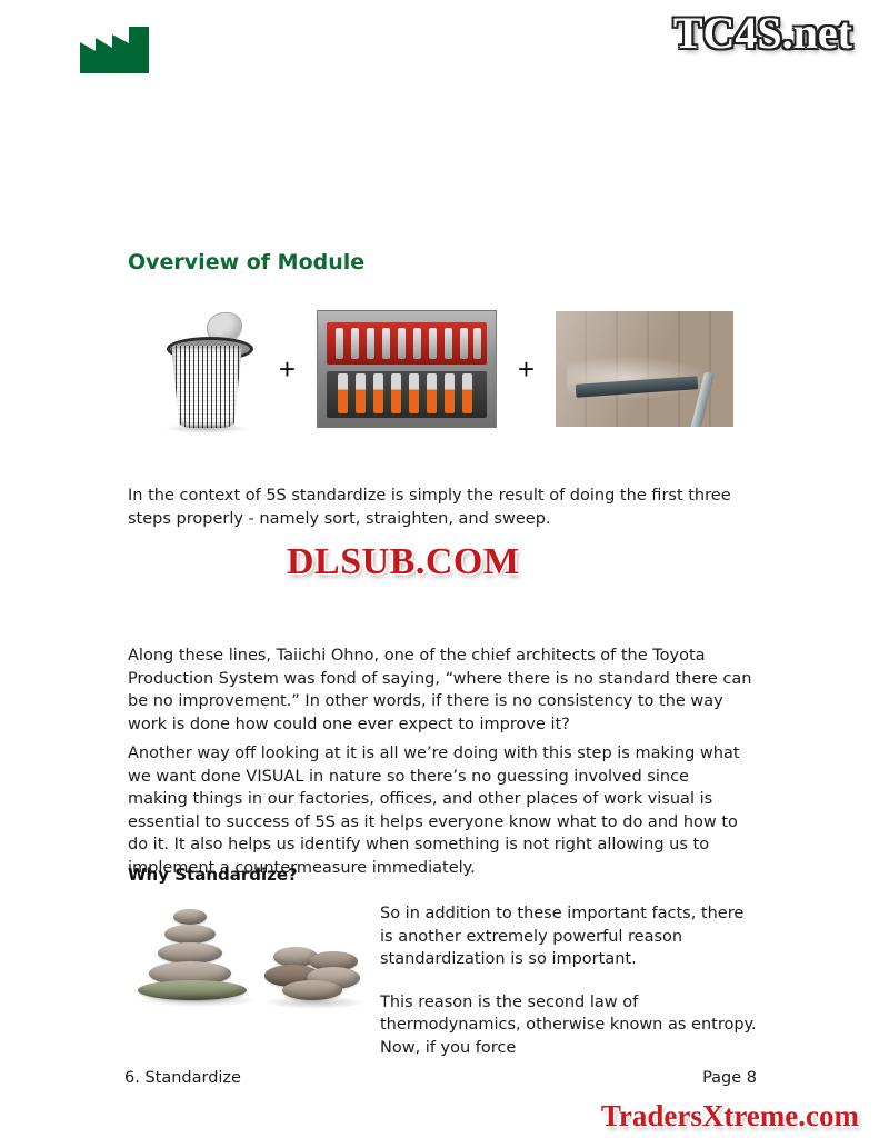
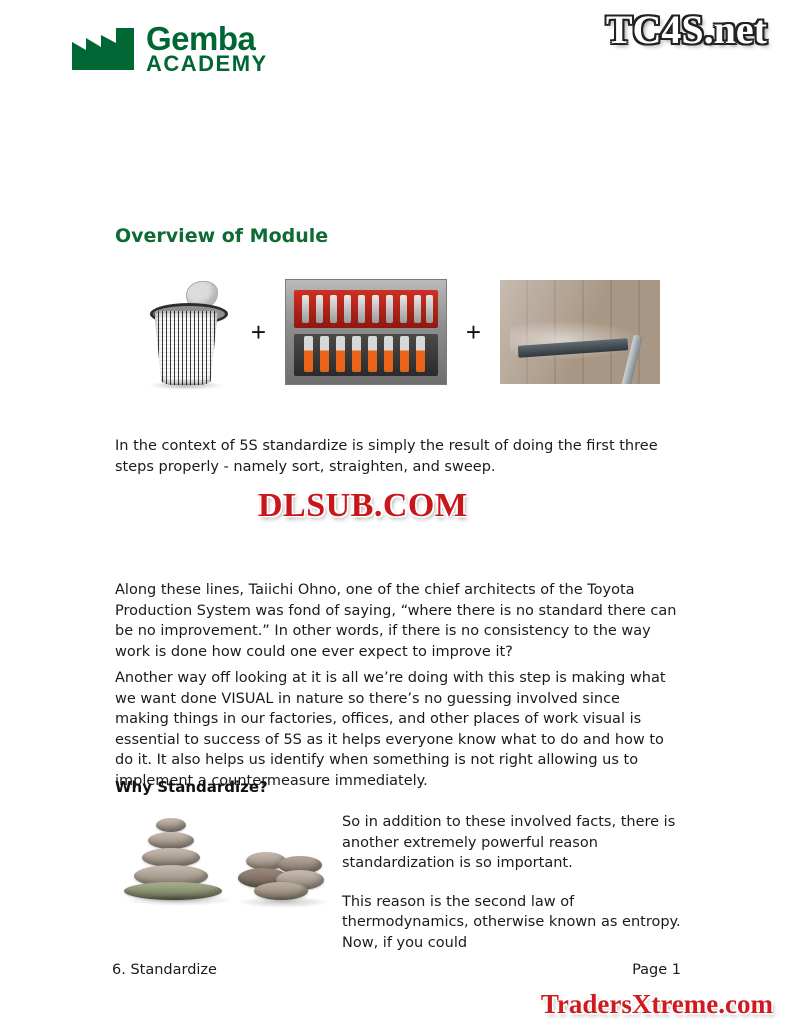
+ Gemba
+ ACADEMY
  TC4S.net
  Overview of Module
  +
  +
  In the context of 5S standardize is simply the result of doing the first three steps properly - namely sort, straighten, and sweep.
  Along these lines, Taiichi Ohno, one of the chief architects of the Toyota Production System was fond of saying, “where there is no standard there can be no improvement.” In other words, if there is no consistency to the way work is done how could one ever expect to improve it?
  Another way off looking at it is all we’re doing with this step is making what we want done VISUAL in nature so there’s no guessing involved since making things in our factories, offices, and other places of work visual is essential to success of 5S as it helps everyone know what to do and how to do it. It also helps us identify when something is not right allowing us to implement a countermeasure immediately.
  Why Standardize?
- So in addition to these important facts, there is another extremely powerful reason standardization is so important.
+ So in addition to these involved facts, there is another extremely powerful reason standardization is so important.
- This reason is the second law of thermodynamics, otherwise known as entropy. Now, if you force
+ This reason is the second law of thermodynamics, otherwise known as entropy. Now, if you could
  6. Standardize
- Page 8
+ Page 1
  DLSUB.COM
  TradersXtreme.com
